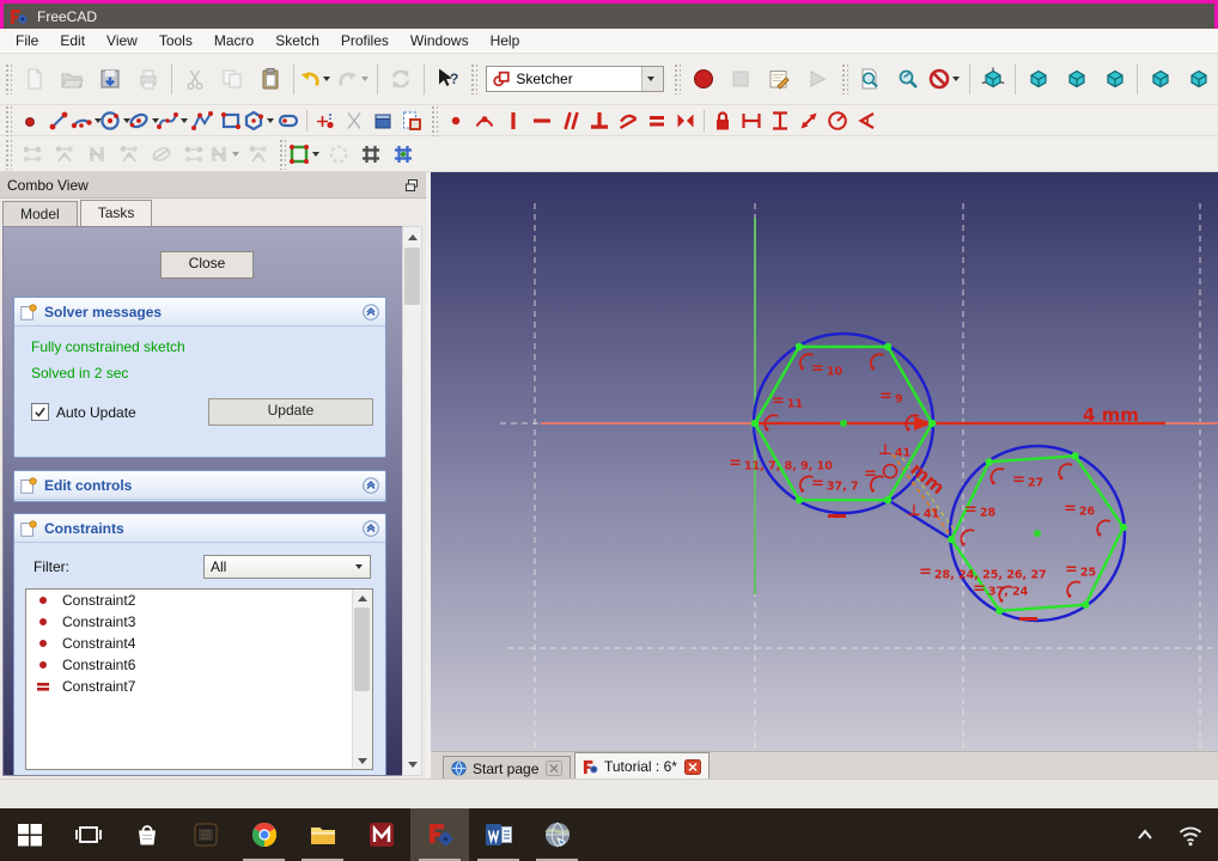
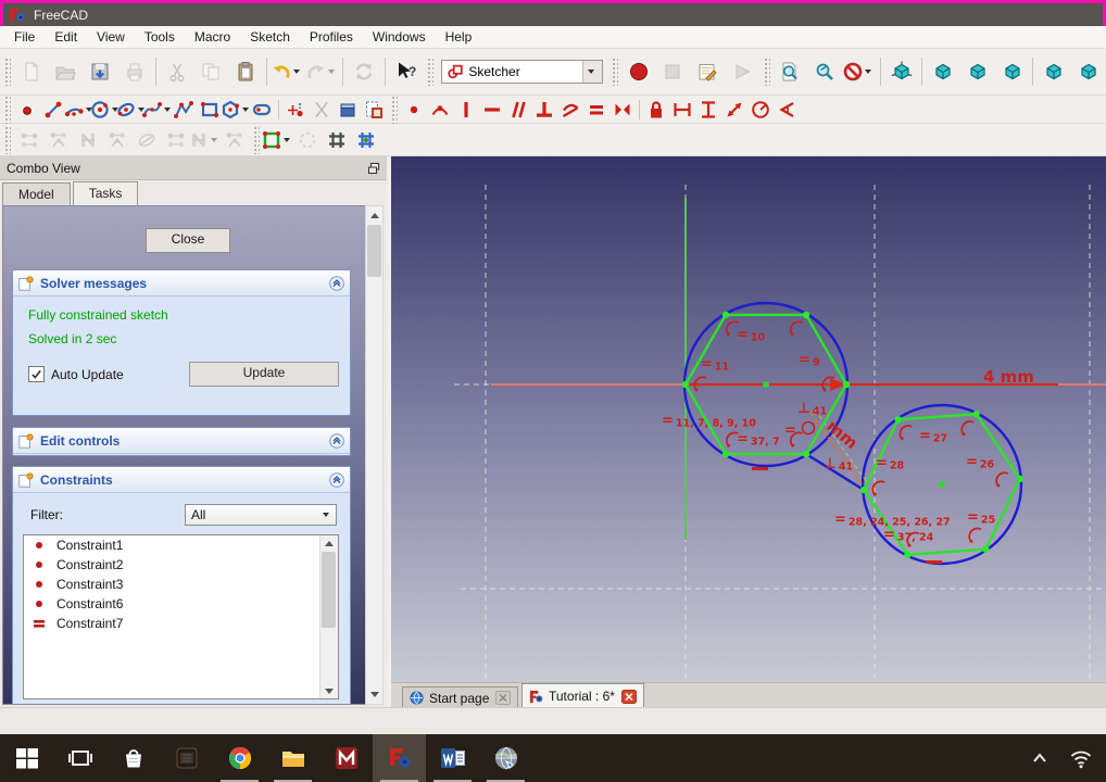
  FreeCAD
  File
  Edit
  View
  Tools
  Macro
  Sketch
  Profiles
  Windows
  Help
  ?
  Sketcher
  Combo View
  Model
  Tasks
  Close
  Solver messages
  Fully constrained sketch
  Solved in 2 sec
  Auto Update
  Update
  Edit controls
  Constraints
  Filter:
  All
+ Constraint1
  Constraint2
  Constraint3
- Constraint4
  Constraint6
  Constraint7
  = 10
  = 11
  = 9
  = 11, 7, 8, 9, 10
  = 37, 7
  ⊥ 41
  =
  ⊥ 41
  = 27
  = 28
  = 26
  = 28, 24, 25, 26, 27
  = 25
  = 37, 24
  4 mm
  Start page
  Tutorial : 6*
